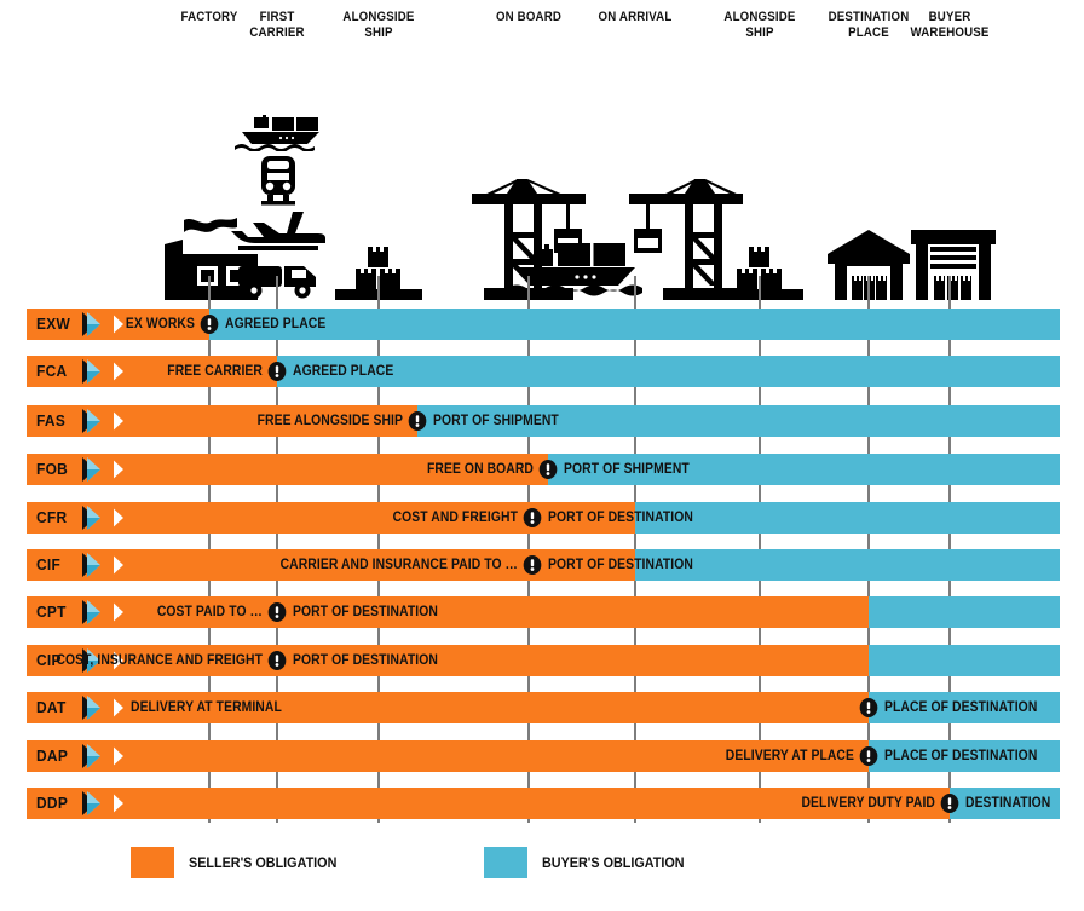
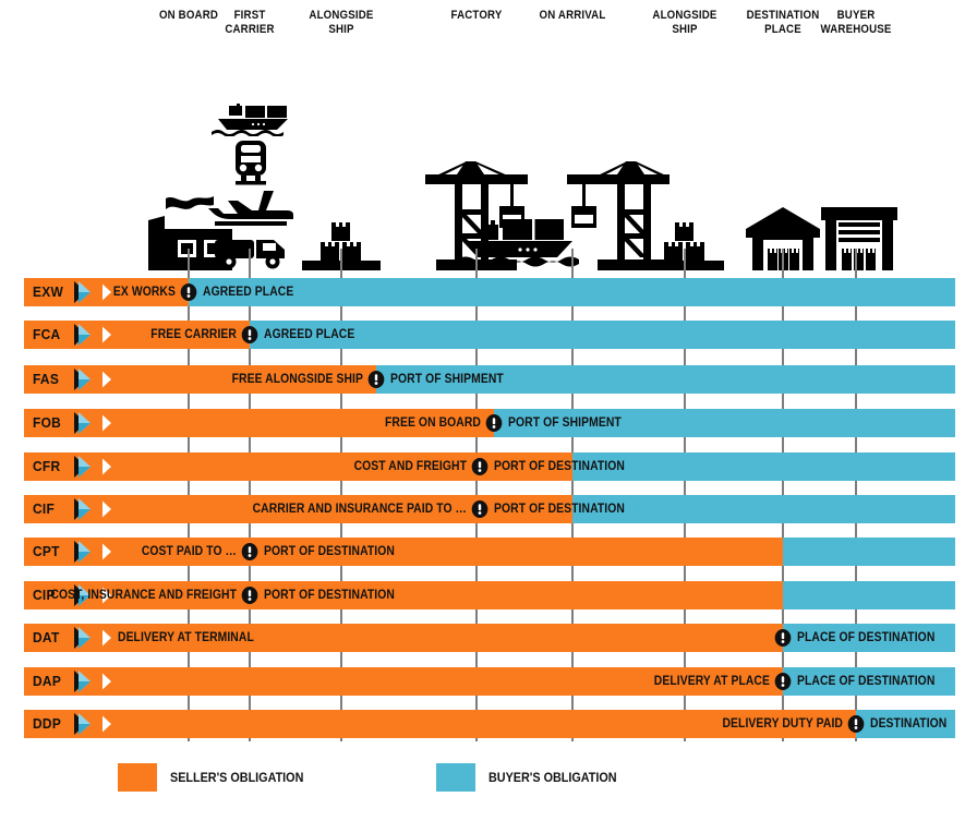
- FACTORY
+ ON BOARD
  FIRST
  CARRIER
  ALONGSIDE
  SHIP
- ON BOARD
+ FACTORY
  ON ARRIVAL
  ALONGSIDE
  SHIP
  DESTINATION
  PLACE
  BUYER
  WAREHOUSE
  EXW
  EX WORKS
  AGREED PLACE
  FCA
  FREE CARRIER
  AGREED PLACE
  FAS
  FREE ALONGSIDE SHIP
  PORT OF SHIPMENT
  FOB
  FREE ON BOARD
  PORT OF SHIPMENT
  CFR
  COST AND FREIGHT
  PORT OF DESTINATION
  CIF
  CARRIER AND INSURANCE PAID TO …
  PORT OF DESTINATION
  CPT
  COST PAID TO …
  PORT OF DESTINATION
  CIP
  COST, INSURANCE AND FREIGHT
  PORT OF DESTINATION
  DAT
  DELIVERY AT TERMINAL
  PLACE OF DESTINATION
  DAP
  DELIVERY AT PLACE
  PLACE OF DESTINATION
  DDP
  DELIVERY DUTY PAID
  DESTINATION
  SELLER'S OBLIGATION
  BUYER'S OBLIGATION
